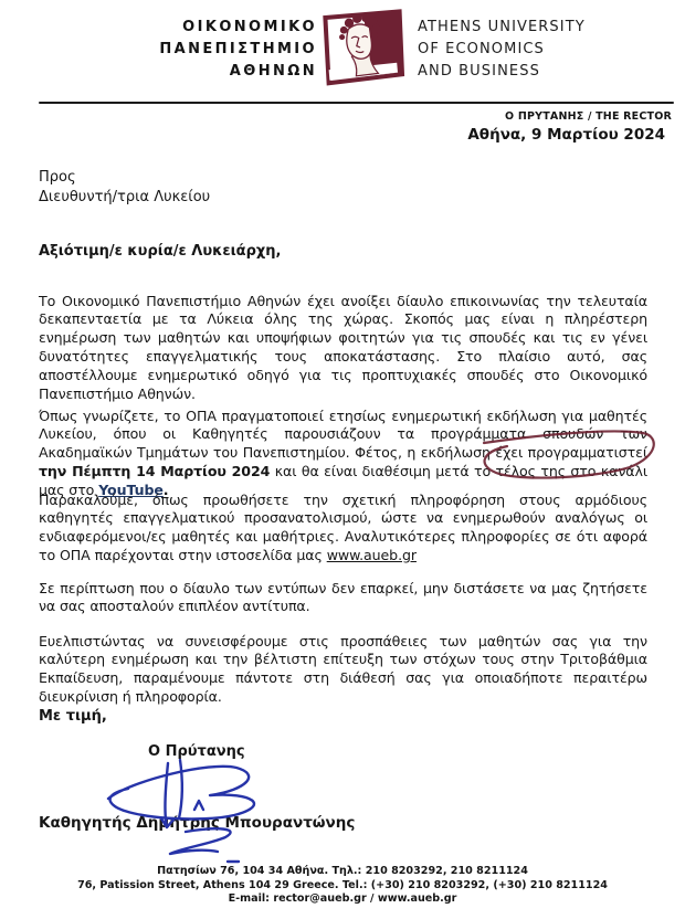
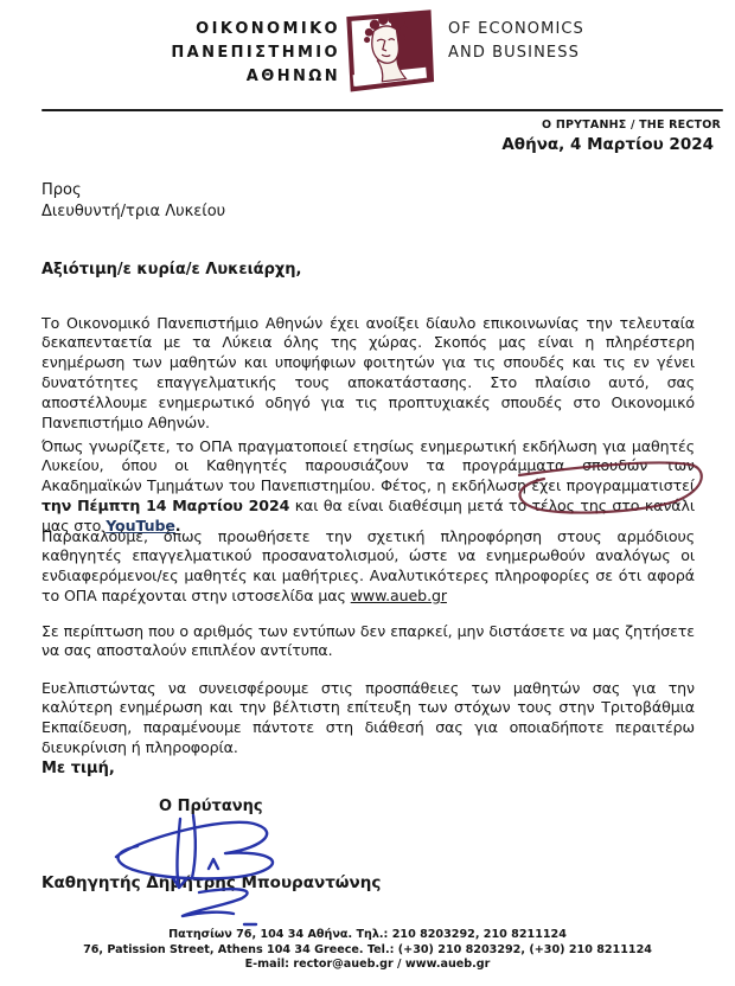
  ΟΙΚΟΝΟΜΙΚΟ
  ΠΑΝΕΠΙΣΤΗΜΙΟ
  ΑΘΗΝΩΝ
- ATHENS UNIVERSITY
  OF ECONOMICS
  AND BUSINESS
  Ο ΠΡΥΤΑΝΗΣ / THE RECTOR
- Αθήνα, 9 Μαρτίου 2024
+ Αθήνα, 4 Μαρτίου 2024
  Προς
  Διευθυντή/τρια Λυκείου
  Αξιότιμη/ε κυρία/ε Λυκειάρχη,
  Το Οικονομικό Πανεπιστήμιο Αθηνών έχει ανοίξει δίαυλο επικοινωνίας την τελευταία δεκαπενταετία με τα Λύκεια όλης της χώρας. Σκοπός μας είναι η πληρέστερη ενημέρωση των μαθητών και υποψήφιων φοιτητών για τις σπουδές και τις εν γένει δυνατότητες επαγγελματικής τους αποκατάστασης. Στο πλαίσιο αυτό, σας αποστέλλουμε ενημερωτικό οδηγό για τις προπτυχιακές σπουδές στο Οικονομικό Πανεπιστήμιο Αθηνών.
  Όπως γνωρίζετε, το ΟΠΑ πραγματοποιεί ετησίως ενημερωτική εκδήλωση για μαθητές Λυκείου, όπου οι Καθηγητές παρουσιάζουν τα προγράμματα σδών τω Ακαδημαϊκών Τμημάτων του Πανεπιστημίου. Φέτος, η εκδήλωση έχει προγραμματιστεί την Πέμπτη 14 Μαρτίου 2024 και θα είναι διαθέσιμη μετά το τέλος της στο κνάλι μας στο YouTube.
  Παρακαλούμε, όπως προωθήσετε την σχετική πληροφόρηση στους αρμόδιους καθηγητές επαγγελματικού προσανατολισμού, ώστε να ενημερωθούν αναλόγως οι ενδιαφερόμενοι/ες μαθητές και μαθήτριες. Αναλυτικότερες πληροφορίες σε ότι αφορά το ΟΠΑ παρέχονται στην ιστοσελίδα μας www.aueb.gr
- Σε περίπτωση που ο δίαυλο των εντύπων δεν επαρκεί, μην διστάσετε να μας ζητήσετε να σας αποσταλούν επιπλέον αντίτυπα.
+ Σε περίπτωση που ο αριθμός των εντύπων δεν επαρκεί, μην διστάσετε να μας ζητήσετε να σας αποσταλούν επιπλέον αντίτυπα.
  Ευελπιστώντας να συνεισφέρουμε στις προσπάθειες των μαθητών σας για την καλύτερη ενημέρωση και την βέλτιστη επίτευξη των στόχων τους στην Τριτοβάθμια Εκπαίδευση, παραμένουμε πάντοτε στη διάθεσή σας για οποιαδήποτε περαιτέρω διευκρίνιση ή πληροφορία.
  Με τιμή,
  Ο Πρύτανης
  Καθηγητής Δηήτρης Μπουραντώνης
  Πατησίων 76, 104 34 Αθήνα. Τηλ.: 210 8203292, 210 8211124
- 76, Patission Street, Athens 104 29 Greece. Tel.: (+30) 210 8203292, (+30) 210 8211124
+ 76, Patission Street, Athens 104 34 Greece. Tel.: (+30) 210 8203292, (+30) 210 8211124
  E-mail: rector@aueb.gr / www.aueb.gr
